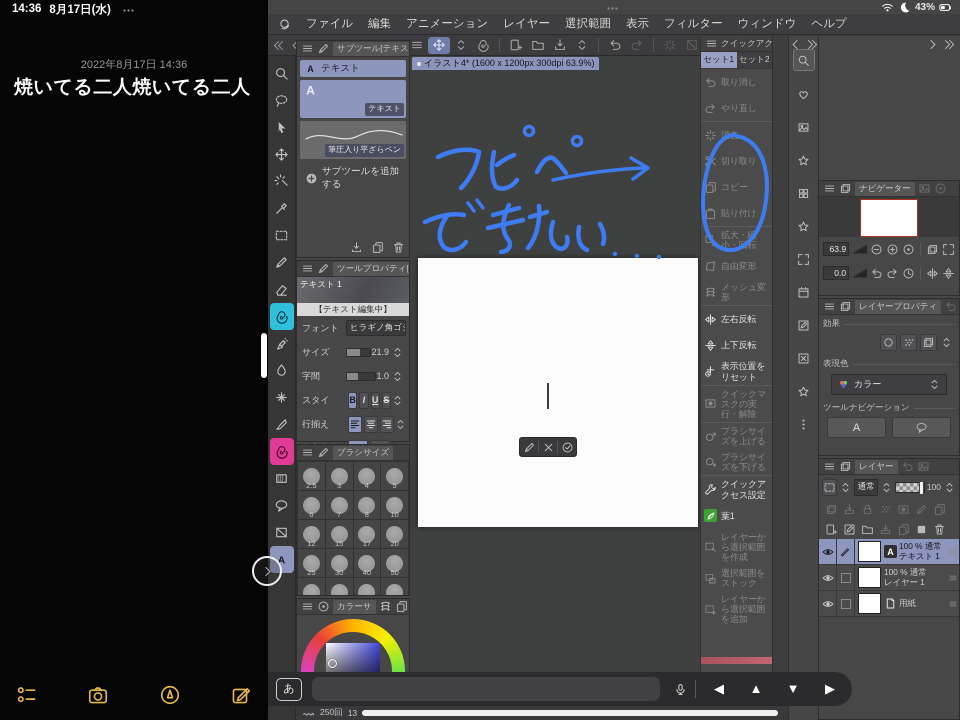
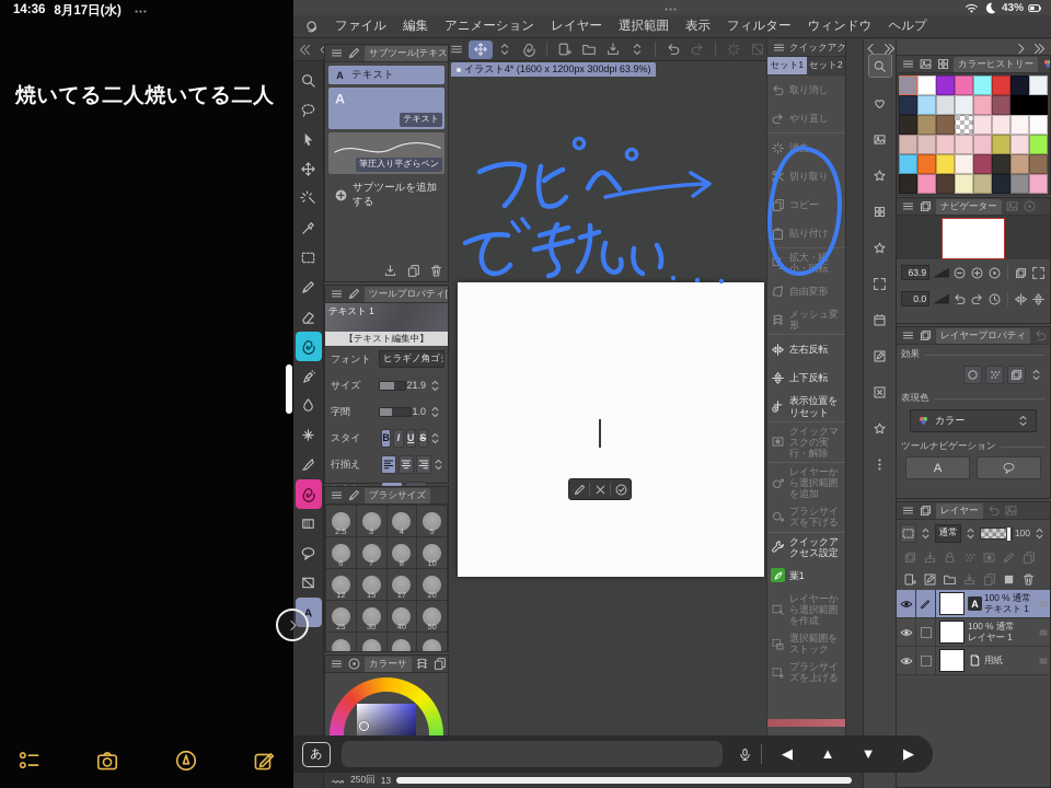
  14:36
  8月17日(水)
- 2022年8月17日 14:36
  焼いてる二人焼いてる二人
  43%
  ファイル
  編集
  アニメーション
  レイヤー
  選択範囲
  表示
  フィルター
  ウィンドウ
  ヘルプ
  A
  サブツール[テキス
  A
  テキスト
  A
  テキスト
  筆圧入り平ざらペン
  サブツールを追加する
  ツールプロパティ[
  テキスト 1
  【テキスト編集中】
  フォント
  ヒラギノ角ゴ
  サイズ
  21.9
  字間
  1.0
  スタイ
  B
  I
  U
  S
  行揃え
  ブラシサイズ
  2.5
  3
  4
  5
  6
  7
  8
  10
  12
  15
  17
  20
  25
  30
  40
  50
  カラーサ
  イラスト4* (1600 x 1200px 300dpi 63.9%)
  クイックアク
  セット1
  セット2
  取り消し
  やり直し
  切り取り
  コピー
  貼り付け
  拡大・縮小・転
  自由変形
  メッシュ変形
  左右反転
  上下反転
  表示位置をリセット
  クイックマスクの実行・解除
- ブラシサイズを上げる
+ レイヤーから選択範囲を追加
  ブラシサイズを下げる
  クイックアクセス設定
  葉1
  レイヤーから選択範囲を作成
  選択範囲をストック
- レイヤーから選択範囲を追加
+ ブラシサイズを上げる
+ カラーヒストリー
  ナビゲーター
  63.9
  0.0
  レイヤープロパティ
  効果
  表現色
  カラー
  ツールナビゲーション
  A
  レイヤー
  通常
  100
  A
  100 % 通常
  テキスト 1
  100 % 通常
  レイヤー 1
  用紙
  あ
  ◀
  ▲
  ▼
  ▶
  250回
  13
